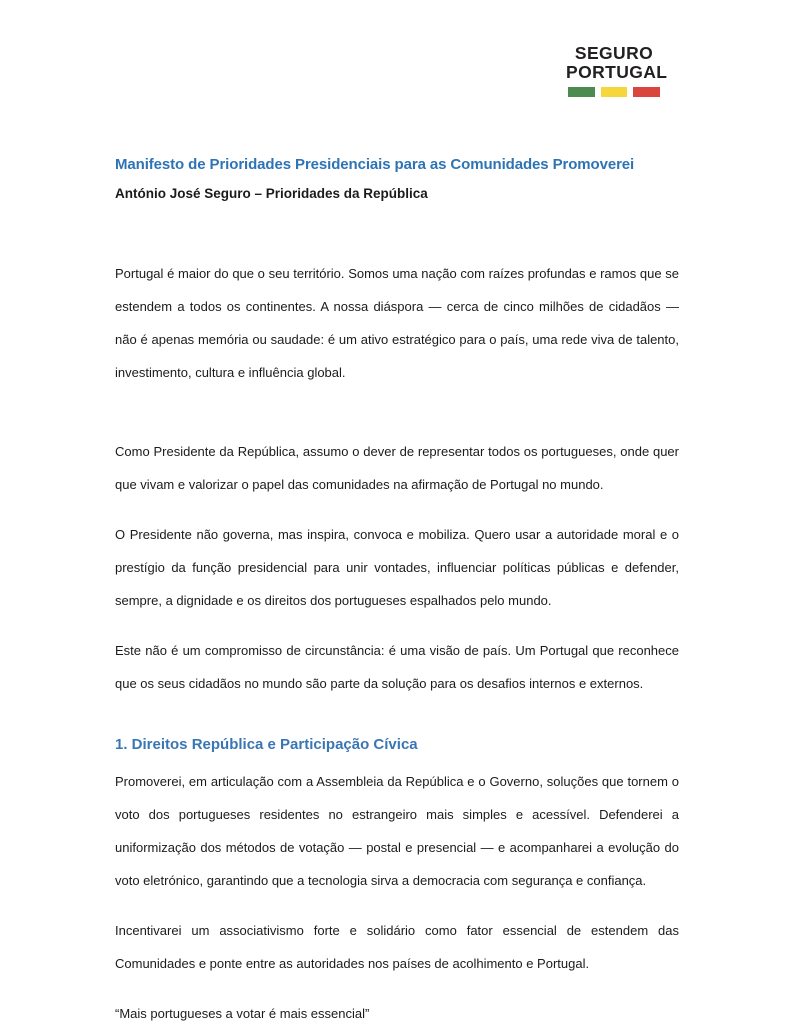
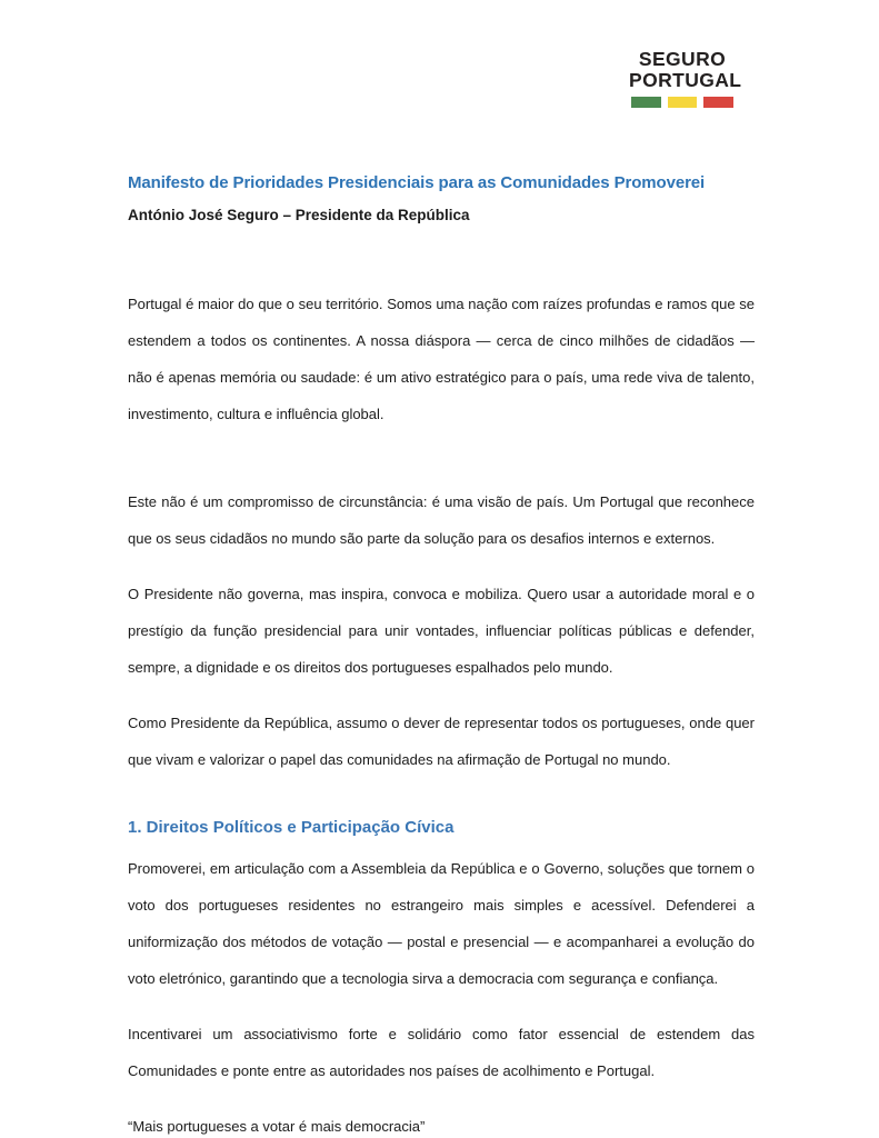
  SEGURO
  PORTUGAL
  Manifesto de Prioridades Presidenciais para as Comunidades Promoverei
- António José Seguro – Prioridades da República
+ António José Seguro – Presidente da República
  Portugal é maior do que o seu território. Somos uma nação com raízes profundas e ramos que se estendem a todos os continentes. A nossa diáspora — cerca de cinco milhões de cidadãos — não é apenas memória ou saudade: é um ativo estratégico para o país, uma rede viva de talento, investimento, cultura e influência global.
- Como Presidente da República, assumo o dever de representar todos os portugueses, onde quer que vivam e valorizar o papel das comunidades na afirmação de Portugal no mundo.
+ Este não é um compromisso de circunstância: é uma visão de país. Um Portugal que reconhece que os seus cidadãos no mundo são parte da solução para os desafios internos e externos.
  O Presidente não governa, mas inspira, convoca e mobiliza. Quero usar a autoridade moral e o prestígio da função presidencial para unir vontades, influenciar políticas públicas e defender, sempre, a dignidade e os direitos dos portugueses espalhados pelo mundo.
- Este não é um compromisso de circunstância: é uma visão de país. Um Portugal que reconhece que os seus cidadãos no mundo são parte da solução para os desafios internos e externos.
+ Como Presidente da República, assumo o dever de representar todos os portugueses, onde quer que vivam e valorizar o papel das comunidades na afirmação de Portugal no mundo.
- 1. Direitos República e Participação Cívica
+ 1. Direitos Políticos e Participação Cívica
  Promoverei, em articulação com a Assembleia da República e o Governo, soluções que tornem o voto dos portugueses residentes no estrangeiro mais simples e acessível. Defenderei a uniformização dos métodos de votação — postal e presencial — e acompanharei a evolução do voto eletrónico, garantindo que a tecnologia sirva a democracia com segurança e confiança.
  Incentivarei um associativismo forte e solidário como fator essencial de estendem das Comunidades e ponte entre as autoridades nos países de acolhimento e Portugal.
- “Mais portugueses a votar é mais essencial”
+ “Mais portugueses a votar é mais democracia”
